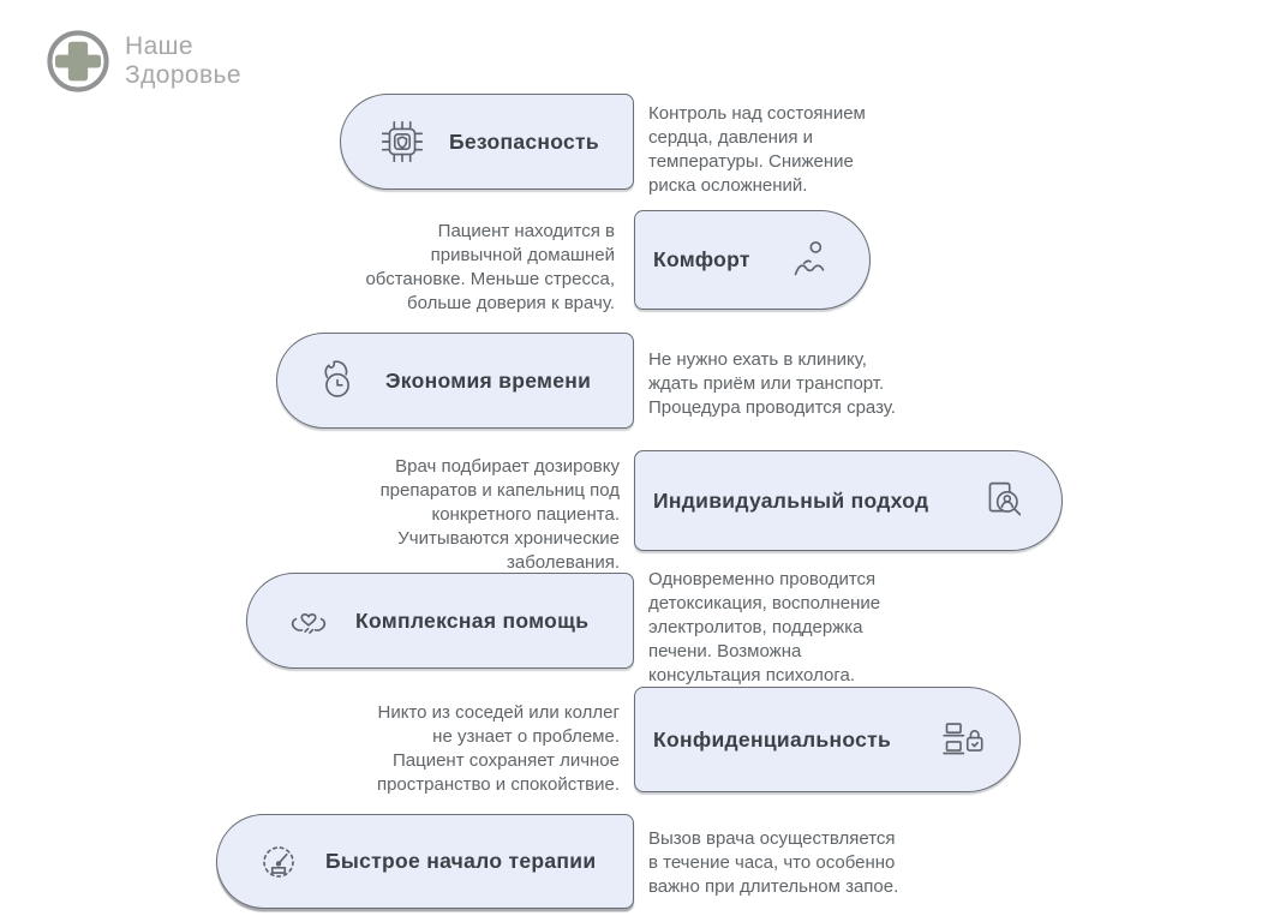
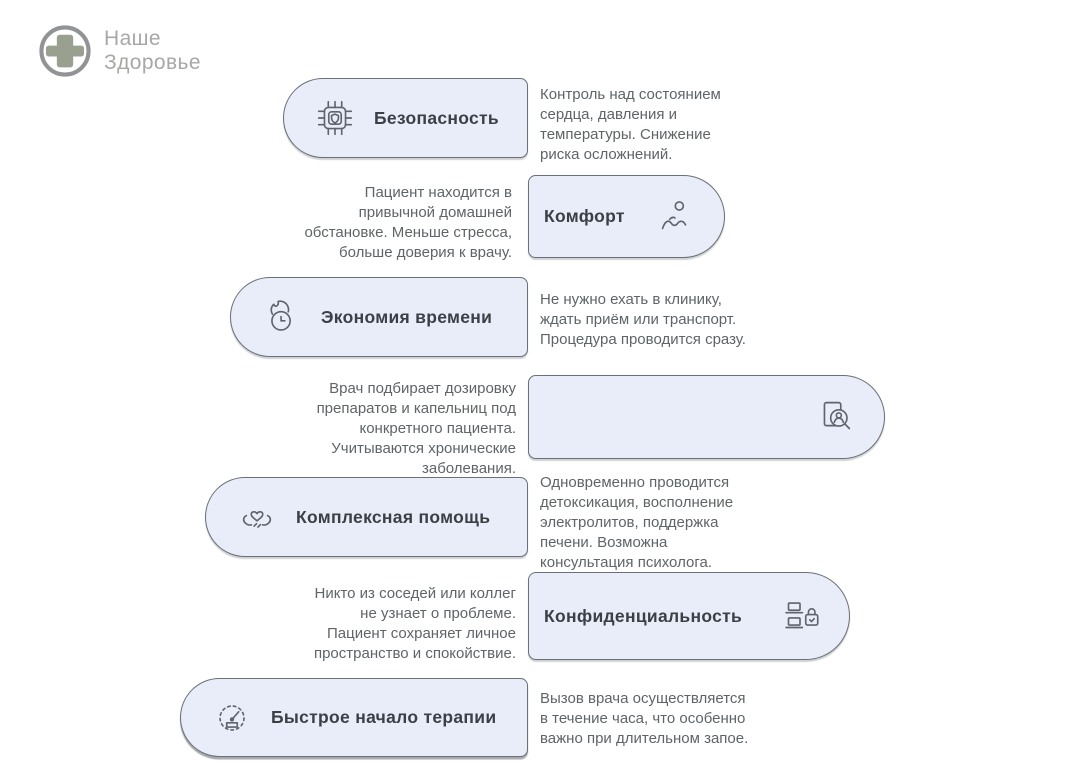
  Наше
  Здоровье
  Безопасность
  Контроль над состоянием
  сердца, давления и
  температуры. Снижение
  риска осложнений.
  Комфорт
  Пациент находится в
  привычной домашней
  обстановке. Меньше стресса,
  больше доверия к врачу.
  Экономия времени
  Не нужно ехать в клинику,
  ждать приём или транспорт.
  Процедура проводится сразу.
- Индивидуальный подход
  Врач подбирает дозировку
  препаратов и капельниц под
  конкретного пациента.
  Учитываются хронические
  заболевания.
  Комплексная помощь
  Одновременно проводится
  детоксикация, восполнение
  электролитов, поддержка
  печени. Возможна
  консультация психолога.
  Конфиденциальность
  Никто из соседей или коллег
  не узнает о проблеме.
  Пациент сохраняет личное
  пространство и спокойствие.
  Быстрое начало терапии
  Вызов врача осуществляется
  в течение часа, что особенно
  важно при длительном запое.
